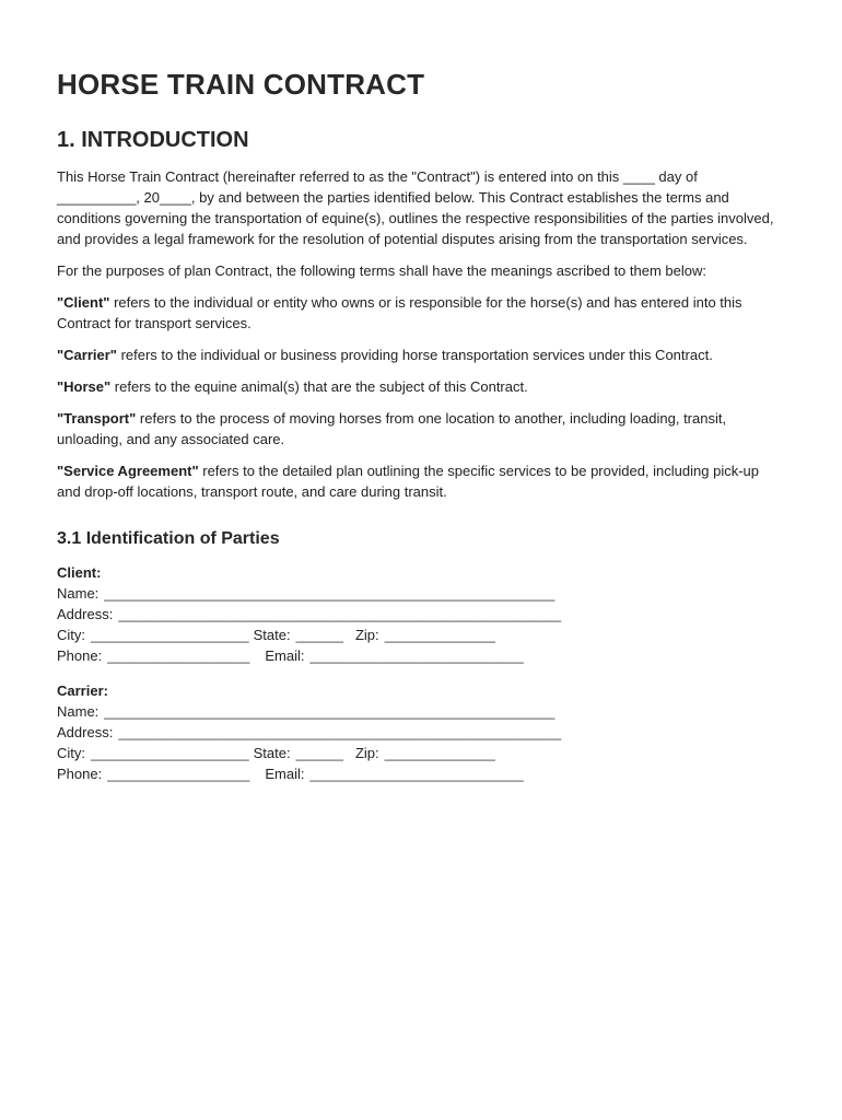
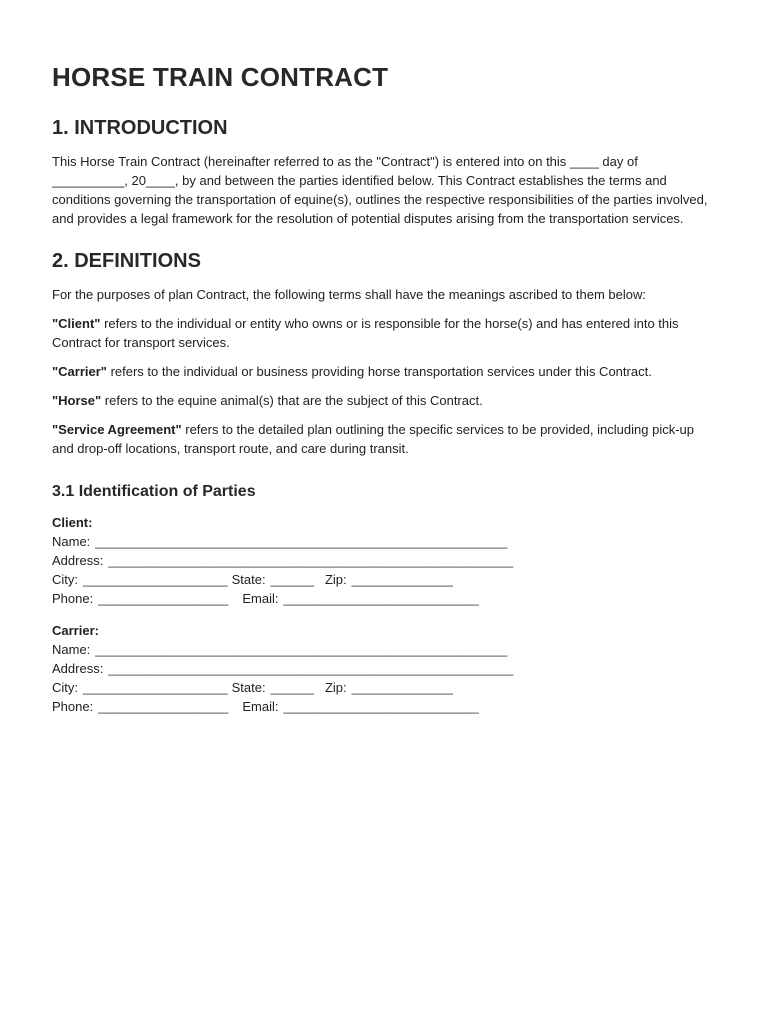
  HORSE TRAIN CONTRACT
  1. INTRODUCTION
  This Horse Train Contract (hereinafter referred to as the "Contract") is entered into on this ____ day of __________, 20____, by and between the parties identified below. This Contract establishes the terms and conditions governing the transportation of equine(s), outlines the respective responsibilities of the parties involved, and provides a legal framework for the resolution of potential disputes arising from the transportation services.
+ 2. DEFINITIONS
  For the purposes of plan Contract, the following terms shall have the meanings ascribed to them below:
  "Client" refers to the individual or entity who owns or is responsible for the horse(s) and has entered into this Contract for transport services.
  "Carrier" refers to the individual or business providing horse transportation services under this Contract.
  "Horse" refers to the equine animal(s) that are the subject of this Contract.
- "Transport" refers to the process of moving horses from one location to another, including loading, transit, unloading, and any associated care.
  "Service Agreement" refers to the detailed plan outlining the specific services to be provided, including pick-up and drop-off locations, transport route, and care during transit.
  3.1 Identification of Parties
  Client:
  Name: _________________________________________________________
  Address: ________________________________________________________
  City: ____________________ State: ______ Zip: ______________
  Phone: __________________ Email: ___________________________
  Carrier:
  Name: _________________________________________________________
  Address: ________________________________________________________
  City: ____________________ State: ______ Zip: ______________
  Phone: __________________ Email: ___________________________
